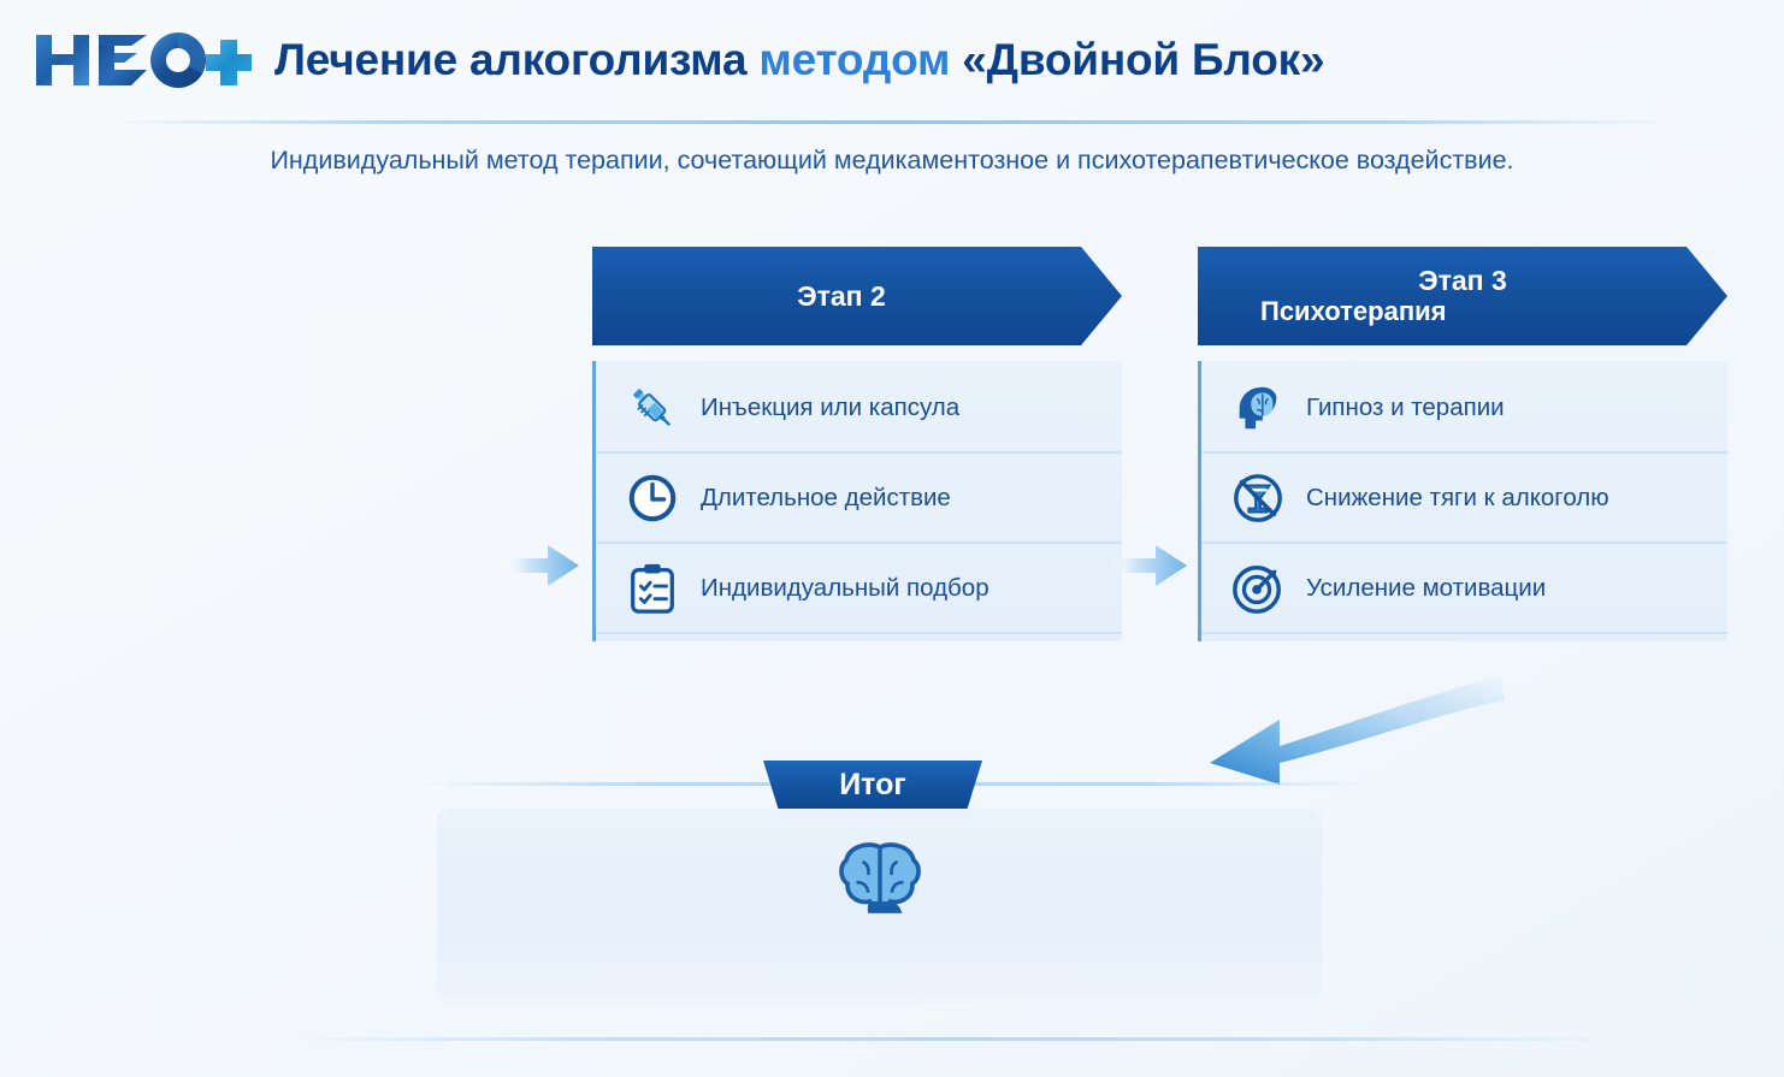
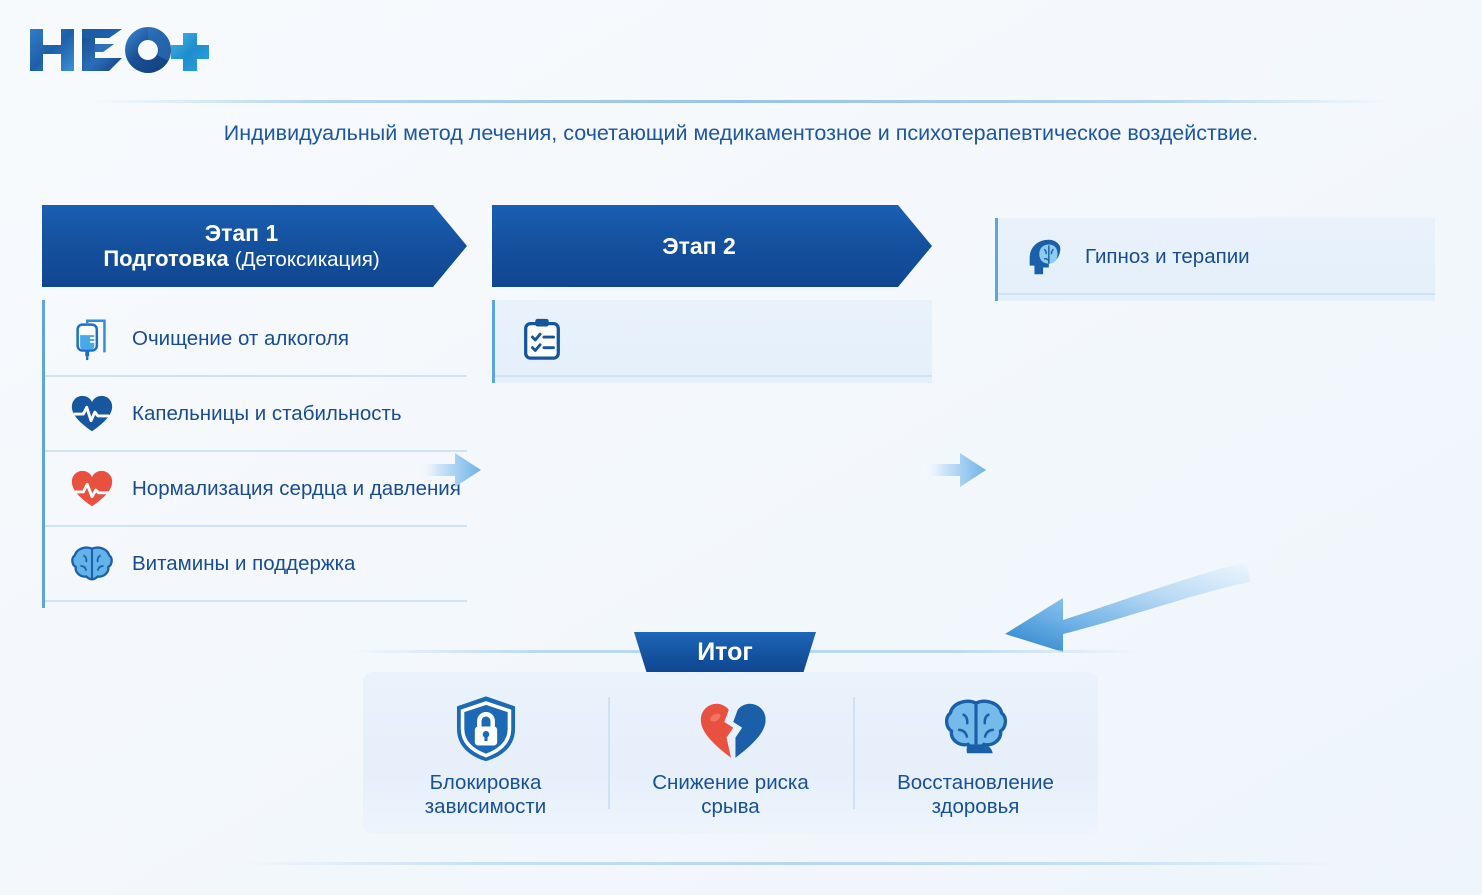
- Лечение алкоголизма методом «Двойной Блок»
- Индивидуальный метод терапии, сочетающий медикаментозное и психотерапевтическое воздействие.
+ Индивидуальный метод лечения, сочетающий медикаментозное и психотерапевтическое воздействие.
+ Этап 1
+ Подготовка (Детоксикация)
+ Очищение от алкоголя
+ Капельницы и стабильность
+ Нормализация сердца и давления
+ Витамины и поддержка
  Этап 2
- Инъекция или капсула
- Длительное действие
- Индивидуальный подбор
- Этап 3
- Психотерапия
  Гипноз и терапии
- Снижение тяги к алкоголю
- Усиление мотивации
  Итог
+ Блокировка
+ зависимости
+ Снижение риска
+ срыва
+ Восстановление
+ здоровья
